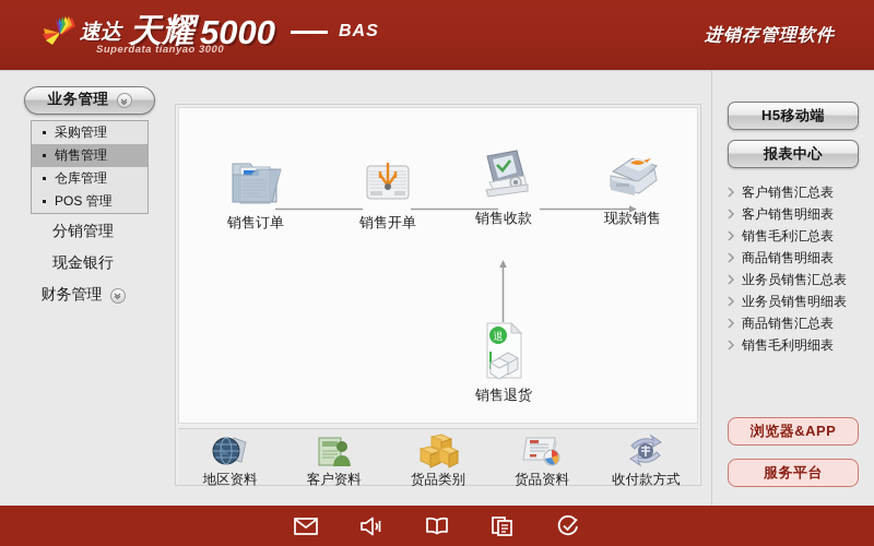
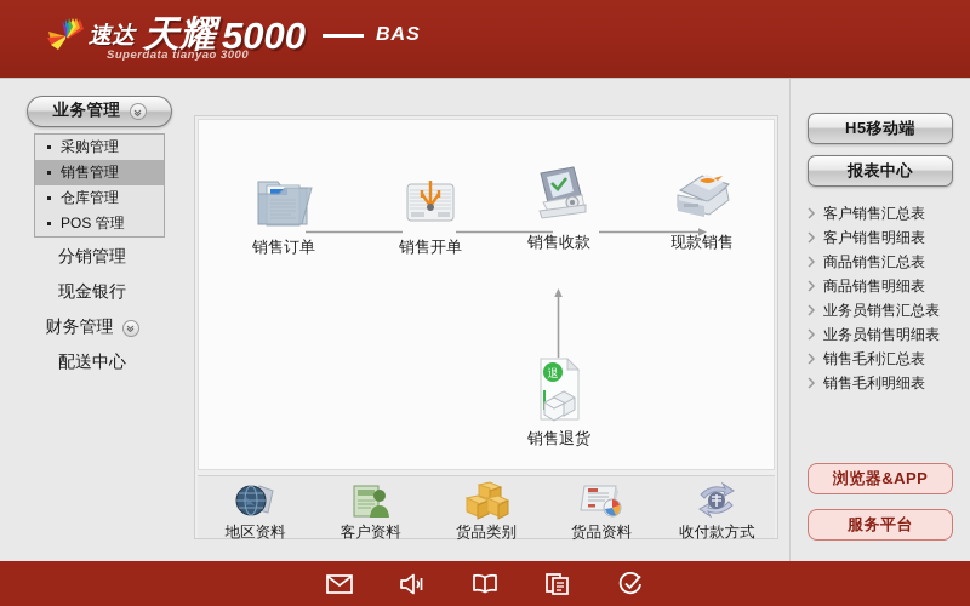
  速达
  天耀
  5000
  BAS
  Superdata tianyao 3000
- 进销存管理软件
  业务管理
  采购管理
  销售管理
  仓库管理
  POS 管理
  分销管理
  现金银行
  财务管理
+ 配送中心
  销售订单
  销售开单
  销售收款
  现款销售
  退
  销售退货
  地区资料
  客户资料
  货品类别
  货品资料
  收付款方式
  H5移动端
  报表中心
  客户销售汇总表
  客户销售明细表
- 销售毛利汇总表
+ 商品销售汇总表
  商品销售明细表
  业务员销售汇总表
  业务员销售明细表
- 商品销售汇总表
+ 销售毛利汇总表
  销售毛利明细表
  浏览器&APP
  服务平台
